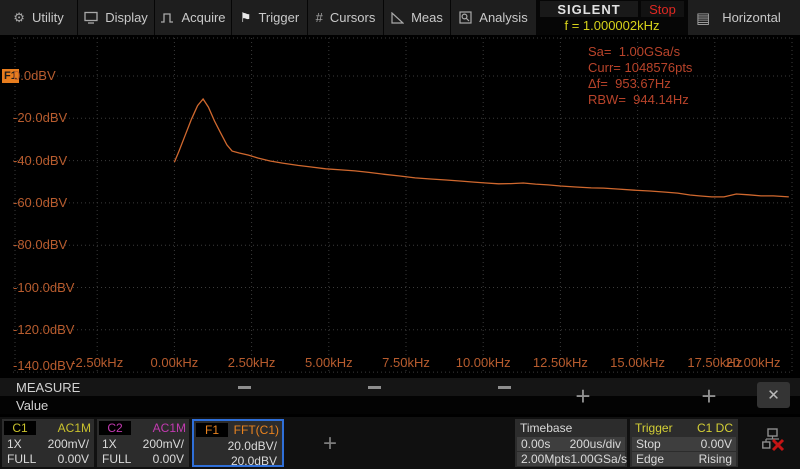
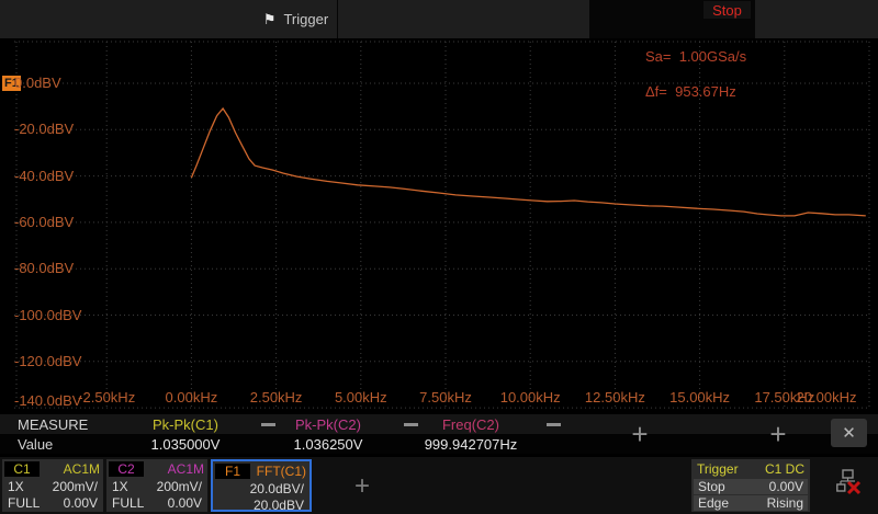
- ⚙
- Utility
- Display
- Acquire
  ⚑
  Trigger
- #
- Cursors
- Meas
- Analysis
- SIGLENT
  Stop
- f = 1.000002kHz
- ▤
- Horizontal
  F1
  Sa= 1.00GSa/s
- Curr= 1048576pts
  Δf= 953.67Hz
- RBW= 944.14Hz
  0.0dBV
  -20.0dBV
  -40.0dBV
  -60.0dBV
  -80.0dBV
  -100.0dBV
  -120.0dBV
  -140.0dBV
  -2.50kHz
  0.00kHz
  2.50kHz
  5.00kHz
  7.50kHz
  10.00kHz
  12.50kHz
  15.00kHz
  17.50kHz
  20.00kHz
  MEASURE
  Value
+ Pk-Pk(C1)
+ 1.035000V
+ Pk-Pk(C2)
+ 1.036250V
+ Freq(C2)
+ 999.942707Hz
  +
  +
  ✕
  C1
  AC1M
  1X
  200mV/
  FULL
  0.00V
  C2
  AC1M
  1X
  200mV/
  FULL
  0.00V
  F1
  FFT(C1)
  20.0dBV/
  20.0dBV
  +
- Timebase
- 0.00s
- 200us/div
- 2.00Mpts
- 1.00GSa/s
  Trigger
  C1 DC
  Stop
  0.00V
  Edge
  Rising
